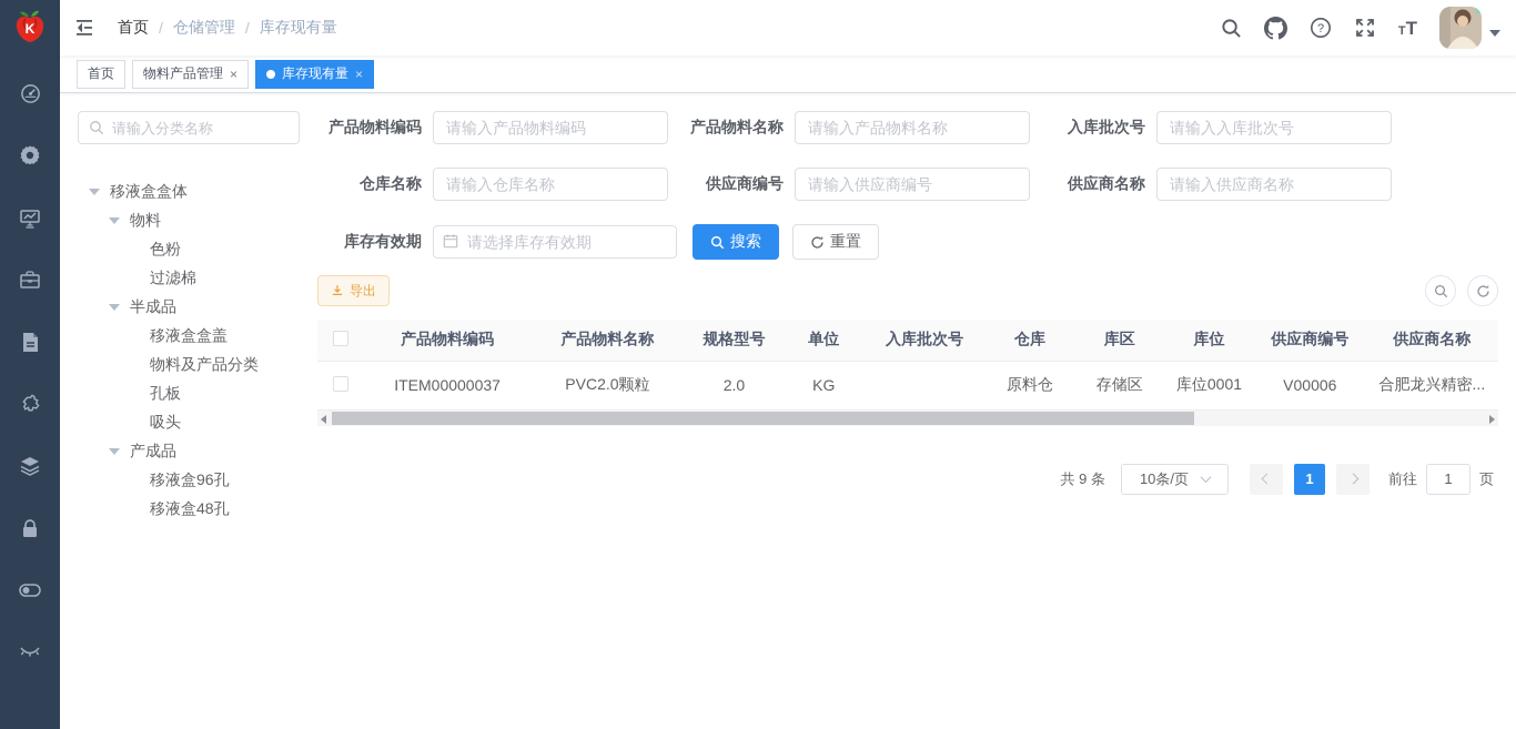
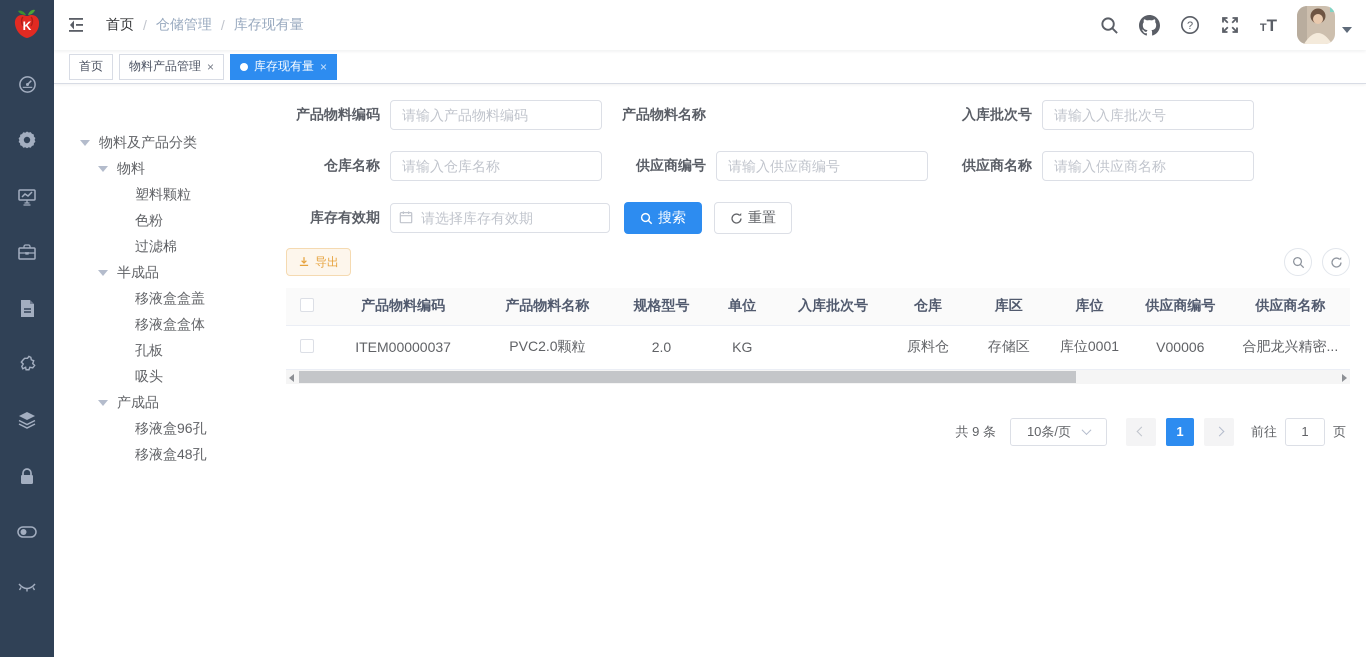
  K
  首页
  /
  仓储管理
  /
  库存现有量
  ?
  T
  T
  首页
  物料产品管理
  ×
  库存现有量
  ×
- 请输入分类名称
- 移液盒盒体
+ 物料及产品分类
  物料
+ 塑料颗粒
  色粉
  过滤棉
  半成品
  移液盒盒盖
- 物料及产品分类
+ 移液盒盒体
  孔板
  吸头
  产成品
  移液盒96孔
  移液盒48孔
  产品物料编码
  请输入产品物料编码
  产品物料名称
- 请输入产品物料名称
  入库批次号
  请输入入库批次号
  仓库名称
  请输入仓库名称
  供应商编号
  请输入供应商编号
  供应商名称
  请输入供应商名称
  库存有效期
  请选择库存有效期
  搜索
  重置
  导出
  	产品物料编码	产品物料名称	规格型号	单位	入库批次号	仓库	库区	库位	供应商编号	供应商名称
  	ITEM00000037	PVC2.0颗粒	2.0	KG		原料仓	存储区	库位0001	V00006	合肥龙兴精密...
  共 9 条
  10条/页
  1
  前往
  1
  页
